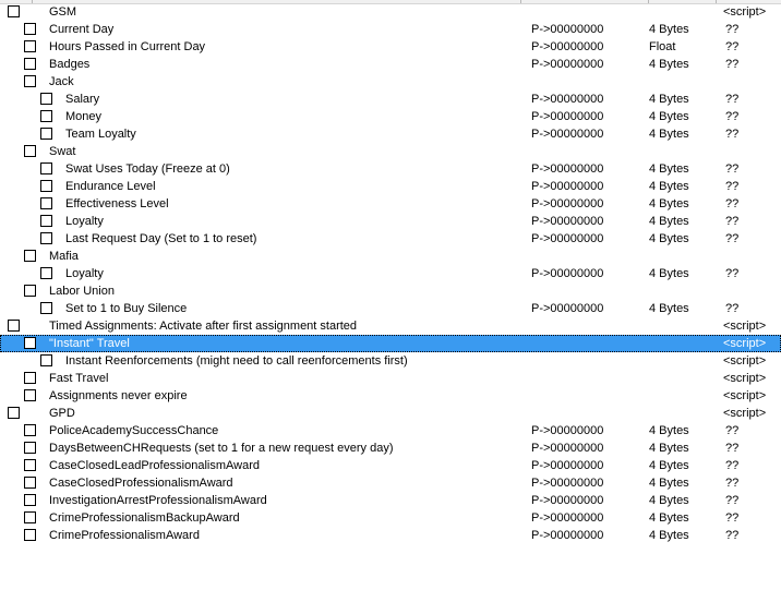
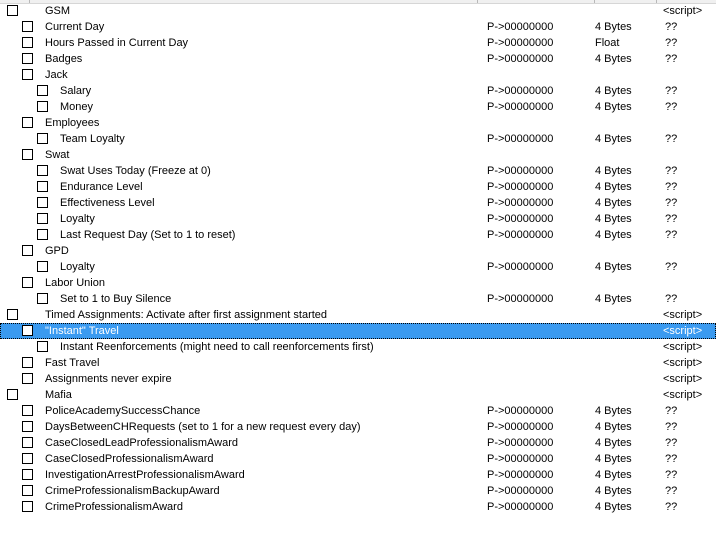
  GSM
  <script>
  Current Day
  P->00000000
  4 Bytes
  ??
  Hours Passed in Current Day
  P->00000000
  Float
  ??
  Badges
  P->00000000
  4 Bytes
  ??
  Jack
  Salary
  P->00000000
  4 Bytes
  ??
  Money
  P->00000000
  4 Bytes
  ??
+ Employees
  Team Loyalty
  P->00000000
  4 Bytes
  ??
  Swat
  Swat Uses Today (Freeze at 0)
  P->00000000
  4 Bytes
  ??
  Endurance Level
  P->00000000
  4 Bytes
  ??
  Effectiveness Level
  P->00000000
  4 Bytes
  ??
  Loyalty
  P->00000000
  4 Bytes
  ??
  Last Request Day (Set to 1 to reset)
  P->00000000
  4 Bytes
  ??
- Mafia
+ GPD
  Loyalty
  P->00000000
  4 Bytes
  ??
  Labor Union
  Set to 1 to Buy Silence
  P->00000000
  4 Bytes
  ??
  Timed Assignments: Activate after first assignment started
  <script>
  "Instant" Travel
  <script>
  Instant Reenforcements (might need to call reenforcements first)
  <script>
  Fast Travel
  <script>
  Assignments never expire
  <script>
- GPD
+ Mafia
  <script>
  PoliceAcademySuccessChance
  P->00000000
  4 Bytes
  ??
  DaysBetweenCHRequests (set to 1 for a new request every day)
  P->00000000
  4 Bytes
  ??
  CaseClosedLeadProfessionalismAward
  P->00000000
  4 Bytes
  ??
  CaseClosedProfessionalismAward
  P->00000000
  4 Bytes
  ??
  InvestigationArrestProfessionalismAward
  P->00000000
  4 Bytes
  ??
  CrimeProfessionalismBackupAward
  P->00000000
  4 Bytes
  ??
  CrimeProfessionalismAward
  P->00000000
  4 Bytes
  ??
